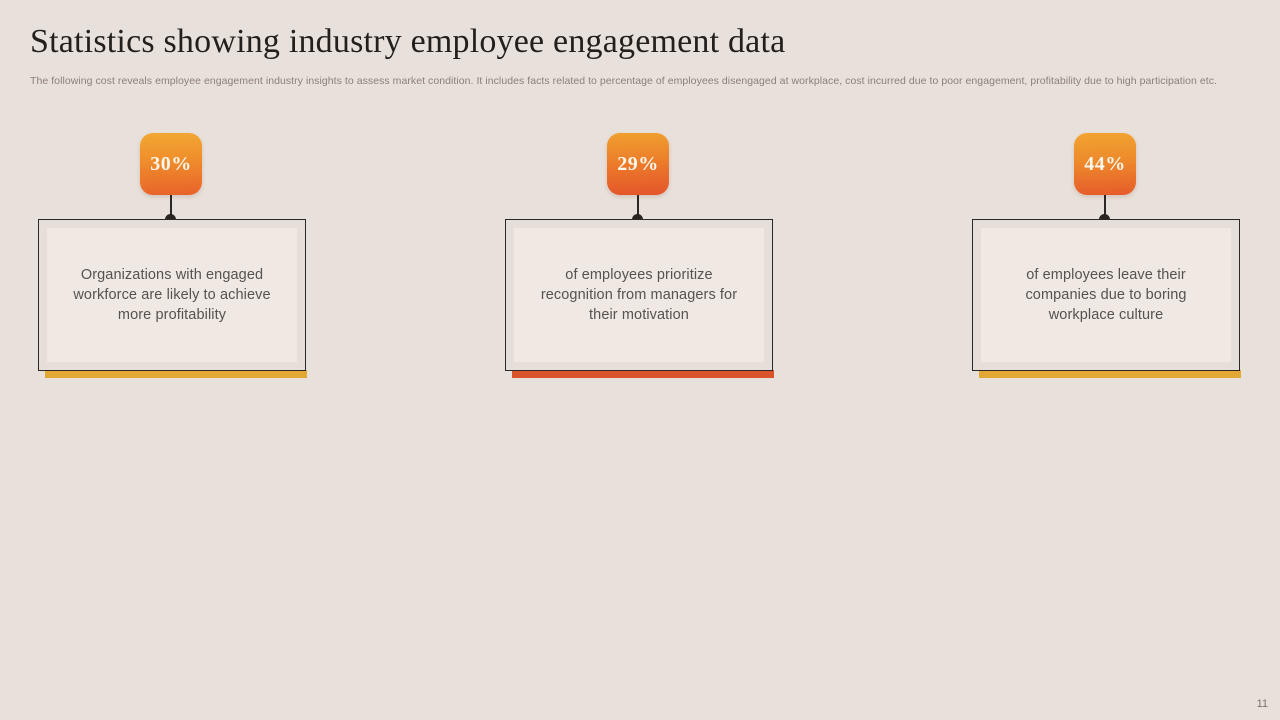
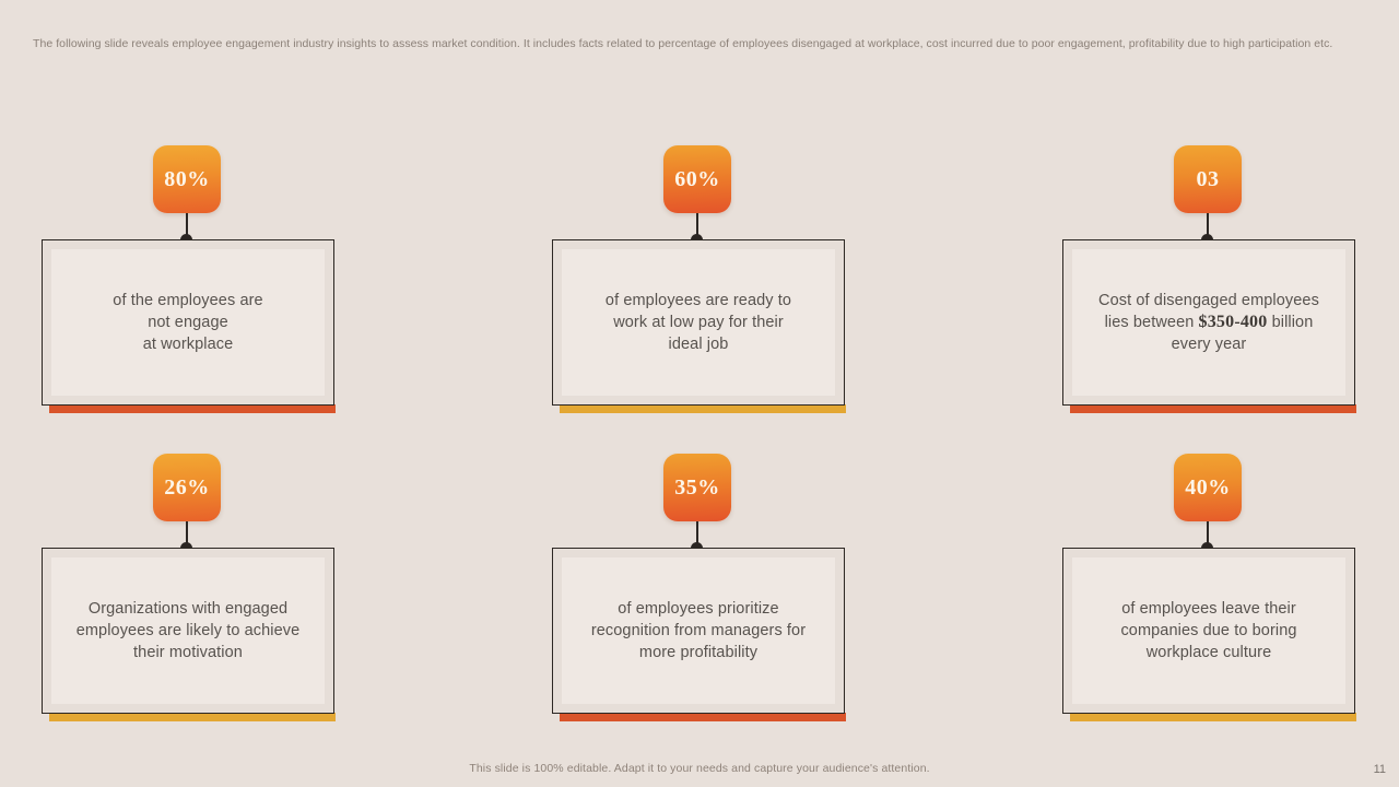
- Statistics showing industry employee engagement data
- The following cost reveals employee engagement industry insights to assess market condition. It includes facts related to percentage of employees disengaged at workplace, cost incurred due to poor engagement, profitability due to high participation etc.
+ The following slide reveals employee engagement industry insights to assess market condition. It includes facts related to percentage of employees disengaged at workplace, cost incurred due to poor engagement, profitability due to high participation etc.
+ 80%
+ of the employees are
+ not engage
+ at workplace
+ 60%
+ of employees are ready to
+ work at low pay for their
+ ideal job
+ 03
+ Cost of disengaged employees lies between $350-400 billion every year
- 30%
+ 26%
  Organizations with engaged
- workforce are likely to achieve
+ employees are likely to achieve
- more profitability
+ their motivation
- 29%
+ 35%
  of employees prioritize
  recognition from managers for
- their motivation
+ more profitability
- 44%
+ 40%
  of employees leave their
  companies due to boring
  workplace culture
+ This slide is 100% editable. Adapt it to your needs and capture your audience's attention.
  11
